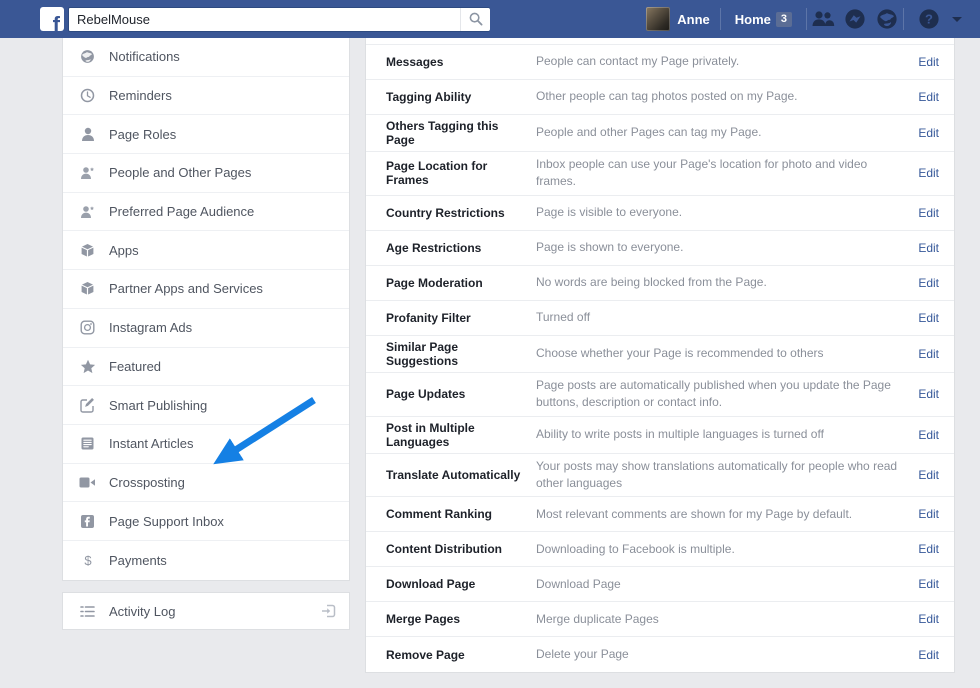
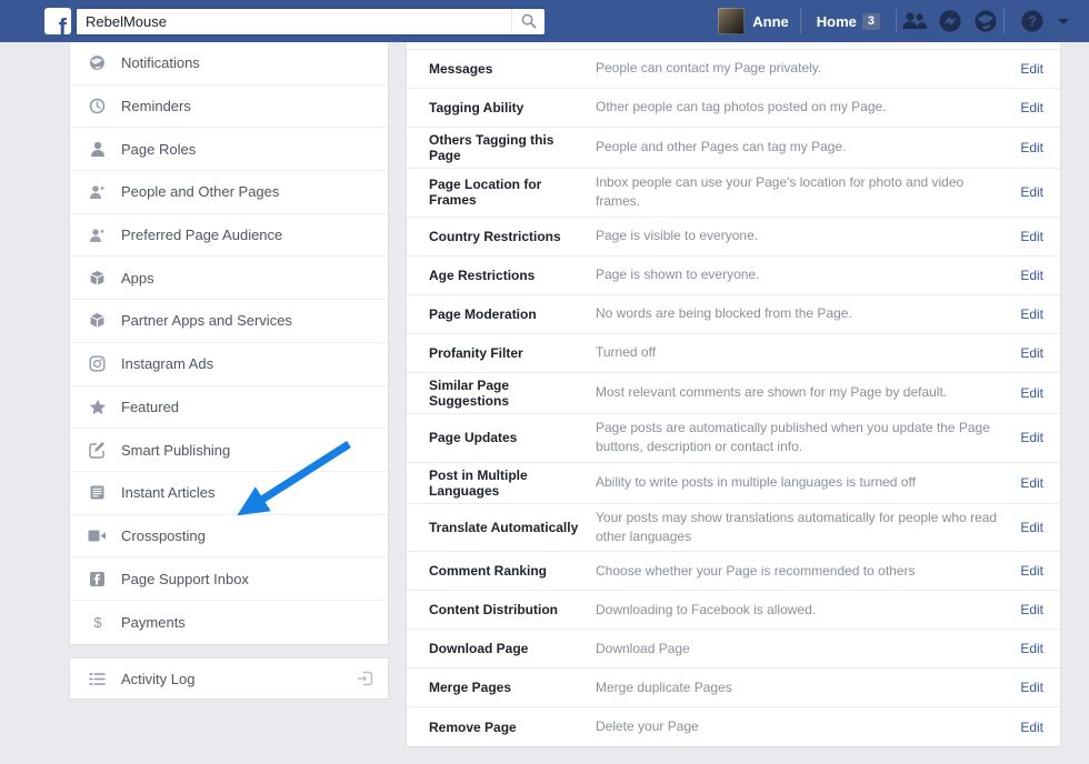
  f
  RebelMouse
  Anne
  Home
  3
  ?
  Notifications
  Reminders
  Page Roles
  People and Other Pages
  Preferred Page Audience
  Apps
  Partner Apps and Services
  Instagram Ads
  Featured
  Smart Publishing
  Instant Articles
  Crossposting
  Page Support Inbox
  $
  Payments
  Activity Log
  Messages
  People can contact my Page privately.
  Edit
  Tagging Ability
  Other people can tag photos posted on my Page.
  Edit
  Others Tagging this Page
  People and other Pages can tag my Page.
  Edit
  Page Location for Frames
  Inbox people can use your Page's location for photo and video frames.
  Edit
  Country Restrictions
  Page is visible to everyone.
  Edit
  Age Restrictions
  Page is shown to everyone.
  Edit
  Page Moderation
  No words are being blocked from the Page.
  Edit
  Profanity Filter
  Turned off
  Edit
  Similar Page Suggestions
- Choose whether your Page is recommended to others
+ Most relevant comments are shown for my Page by default.
  Edit
  Page Updates
  Page posts are automatically published when you update the Page buttons, description or contact info.
  Edit
  Post in Multiple Languages
  Ability to write posts in multiple languages is turned off
  Edit
  Translate Automatically
  Your posts may show translations automatically for people who read other languages
  Edit
  Comment Ranking
- Most relevant comments are shown for my Page by default.
+ Choose whether your Page is recommended to others
  Edit
  Content Distribution
- Downloading to Facebook is multiple.
+ Downloading to Facebook is allowed.
  Edit
  Download Page
  Download Page
  Edit
  Merge Pages
  Merge duplicate Pages
  Edit
  Remove Page
  Delete your Page
  Edit
